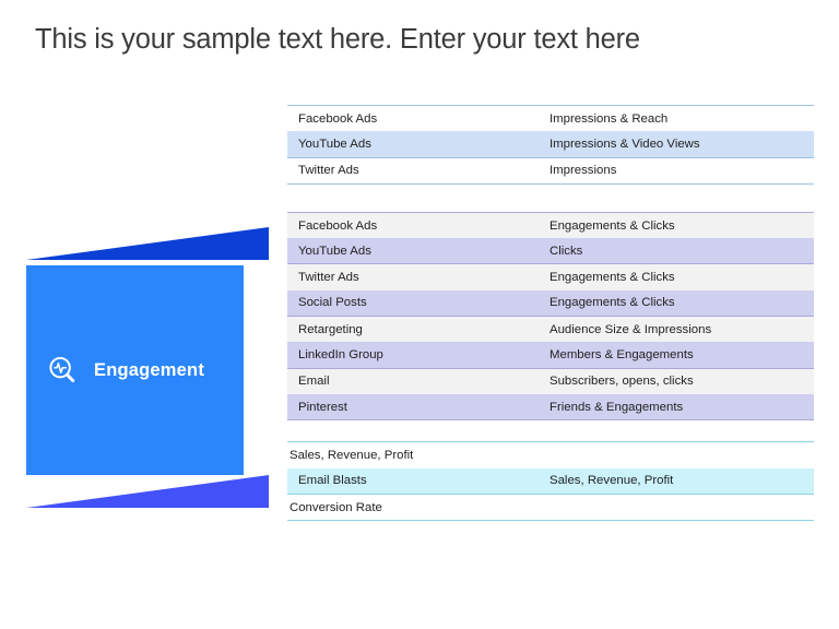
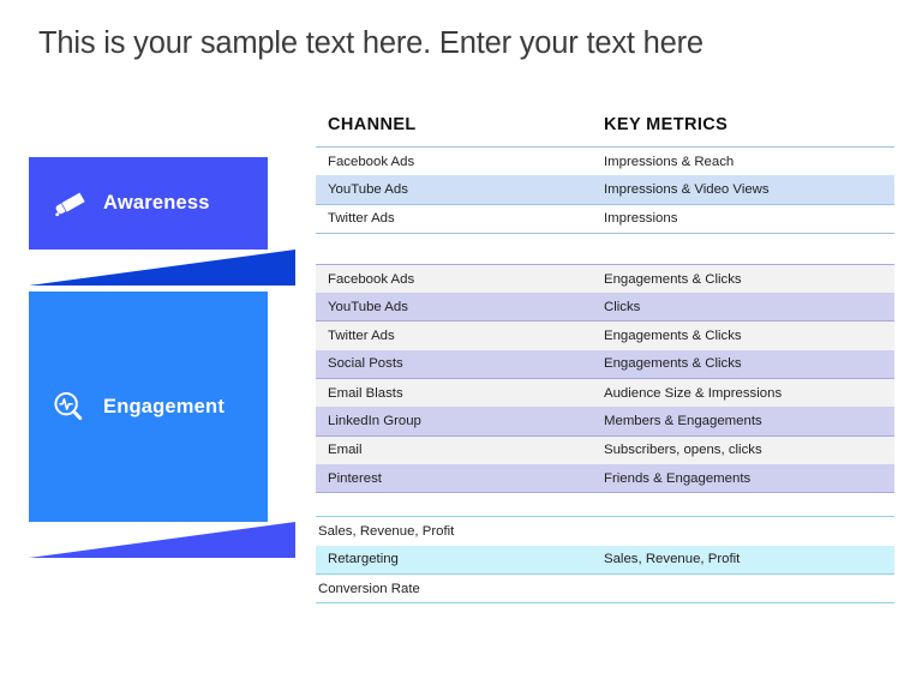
  This is your sample text here. Enter your text here
+ Awareness
  Engagement
+ CHANNEL
+ KEY METRICS
  Facebook Ads
  Impressions & Reach
  YouTube Ads
  Impressions & Video Views
  Twitter Ads
  Impressions
  Facebook Ads
  Engagements & Clicks
  YouTube Ads
  Clicks
  Twitter Ads
  Engagements & Clicks
  Social Posts
  Engagements & Clicks
- Retargeting
+ Email Blasts
  Audience Size & Impressions
  LinkedIn Group
  Members & Engagements
  Email
  Subscribers, opens, clicks
  Pinterest
  Friends & Engagements
  Sales, Revenue, Profit
- Email Blasts
+ Retargeting
  Sales, Revenue, Profit
  Conversion Rate
